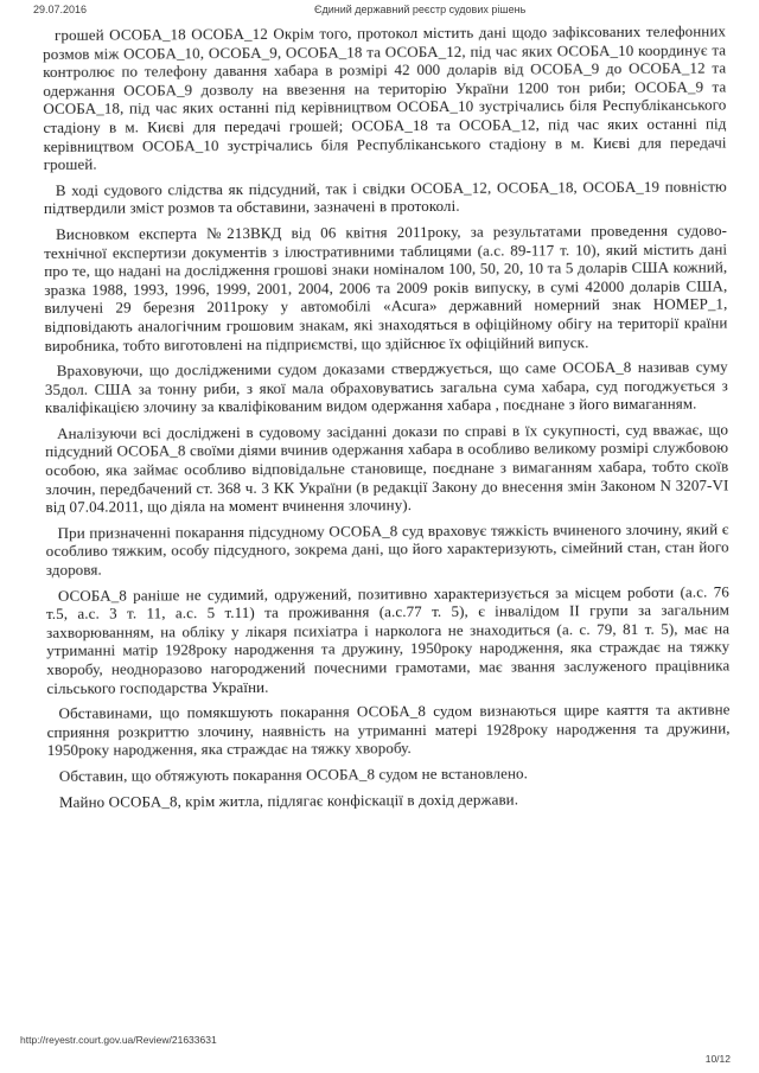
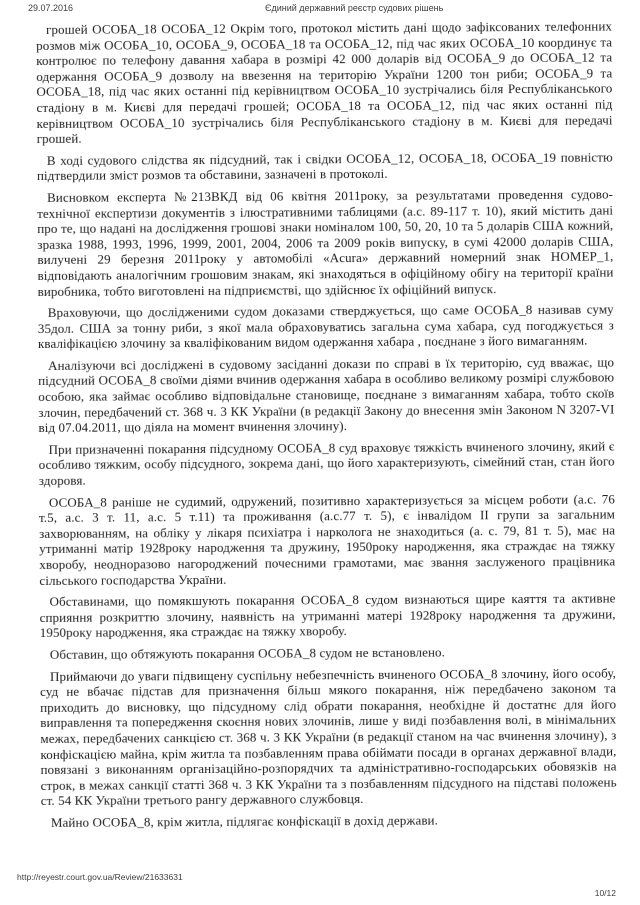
  29.07.2016
  Єдиний державний реєстр судових рішень
  грошей ОСОБА_18 ОСОБА_12 Окрім того, протокол містить дані щодо зафіксованих телефонних розмов між ОСОБА_10, ОСОБА_9, ОСОБА_18 та ОСОБА_12, під час яких ОСОБА_10 координує та контролює по телефону давання хабара в розмірі 42 000 доларів від ОСОБА_9 до ОСОБА_12 та одержання ОСОБА_9 дозволу на ввезення на територію України 1200 тон риби; ОСОБА_9 та ОСОБА_18, під час яких останні під керівництвом ОСОБА_10 зустрічались біля Республіканського стадіону в м. Києві для передачі грошей; ОСОБА_18 та ОСОБА_12, під час яких останні під керівництвом ОСОБА_10 зустрічались біля Республіканського стадіону в м. Києві для передачі грошей.
  В ході судового слідства як підсудний, так і свідки ОСОБА_12, ОСОБА_18, ОСОБА_19 повністю підтвердили зміст розмов та обставини, зазначені в протоколі.
  Висновком експерта №213ВКД від 06 квітня 2011року, за результатами проведення судово-технічної експертизи документів з ілюстративними таблицями (а.с. 89-117 т. 10), який містить дані про те, що надані на дослідження грошові знаки номіналом 100, 50, 20, 10 та 5 доларів США кожний, зразка 1988, 1993, 1996, 1999, 2001, 2004, 2006 та 2009 років випуску, в сумі 42000 доларів США, вилучені 29 березня 2011року у автомобілі «Acura» державний номерний знак НОМЕР_1, відповідають аналогічним грошовим знакам, які знаходяться в офіційному обігу на території країни виробника, тобто виготовлені на підприємстві, що здійснює їх офіційний випуск.
  Враховуючи, що дослідженими судом доказами стверджується, що саме ОСОБА_8 називав суму 35дол. США за тонну риби, з якої мала обраховуватись загальна сума хабара, суд погоджується з кваліфікацією злочину за кваліфікованим видом одержання хабара , поєднане з його вимаганням.
- Аналізуючи всі досліджені в судовому засіданні докази по справі в їх сукупності, суд вважає, що підсудний ОСОБА_8 своїми діями вчинив одержання хабара в особливо великому розмірі службовою особою, яка займає особливо відповідальне становище, поєднане з вимаганням хабара, тобто скоїв злочин, передбачений ст. 368 ч. 3 КК України (в редакції Закону до внесення змін Законом N 3207-VI від 07.04.2011, що діяла на момент вчинення злочину).
+ Аналізуючи всі досліджені в судовому засіданні докази по справі в їх територію, суд вважає, що підсудний ОСОБА_8 своїми діями вчинив одержання хабара в особливо великому розмірі службовою особою, яка займає особливо відповідальне становище, поєднане з вимаганням хабара, тобто скоїв злочин, передбачений ст. 368 ч. 3 КК України (в редакції Закону до внесення змін Законом N 3207-VI від 07.04.2011, що діяла на момент вчинення злочину).
  При призначенні покарання підсудному ОСОБА_8 суд враховує тяжкість вчиненого злочину, який є особливо тяжким, особу підсудного, зокрема дані, що його характеризують, сімейний стан, стан його здоровя.
  ОСОБА_8 раніше не судимий, одружений, позитивно характеризується за місцем роботи (а.с. 76 т.5, а.с. 3 т. 11, а.с. 5 т.11) та проживання (а.с.77 т. 5), є інвалідом II групи за загальним захворюванням, на обліку у лікаря психіатра і нарколога не знаходиться (а. с. 79, 81 т. 5), має на утриманні матір 1928року народження та дружину, 1950року народження, яка страждає на тяжку хворобу, неодноразово нагороджений почесними грамотами, має звання заслуженого працівника сільського господарства України.
  Обставинами, що помякшують покарання ОСОБА_8 судом визнаються щире каяття та активне сприяння розкриттю злочину, наявність на утриманні матері 1928року народження та дружини, 1950року народження, яка страждає на тяжку хворобу.
  Обставин, що обтяжують покарання ОСОБА_8 судом не встановлено.
+ Приймаючи до уваги підвищену суспільну небезпечність вчиненого ОСОБА_8 злочину, його особу, суд не вбачає підстав для призначення більш мякого покарання, ніж передбачено законом та приходить до висновку, що підсудному слід обрати покарання, необхідне й достатнє для його виправлення та попередження скоєння нових злочинів, лише у виді позбавлення волі, в мінімальних межах, передбачених санкцією ст. 368 ч. 3 КК України (в редакції станом на час вчинення злочину), з конфіскацією майна, крім житла та позбавленням права обіймати посади в органах державної влади, повязані з виконанням організаційно-розпорядчих та адміністративно-господарських обовязків на строк, в межах санкції статті 368 ч. 3 КК України та з позбавленням підсудного на підставі положень ст. 54 КК України третього рангу державного службовця.
  Майно ОСОБА_8, крім житла, підлягає конфіскації в дохід держави.
  http://reyestr.court.gov.ua/Review/21633631
  10/12
